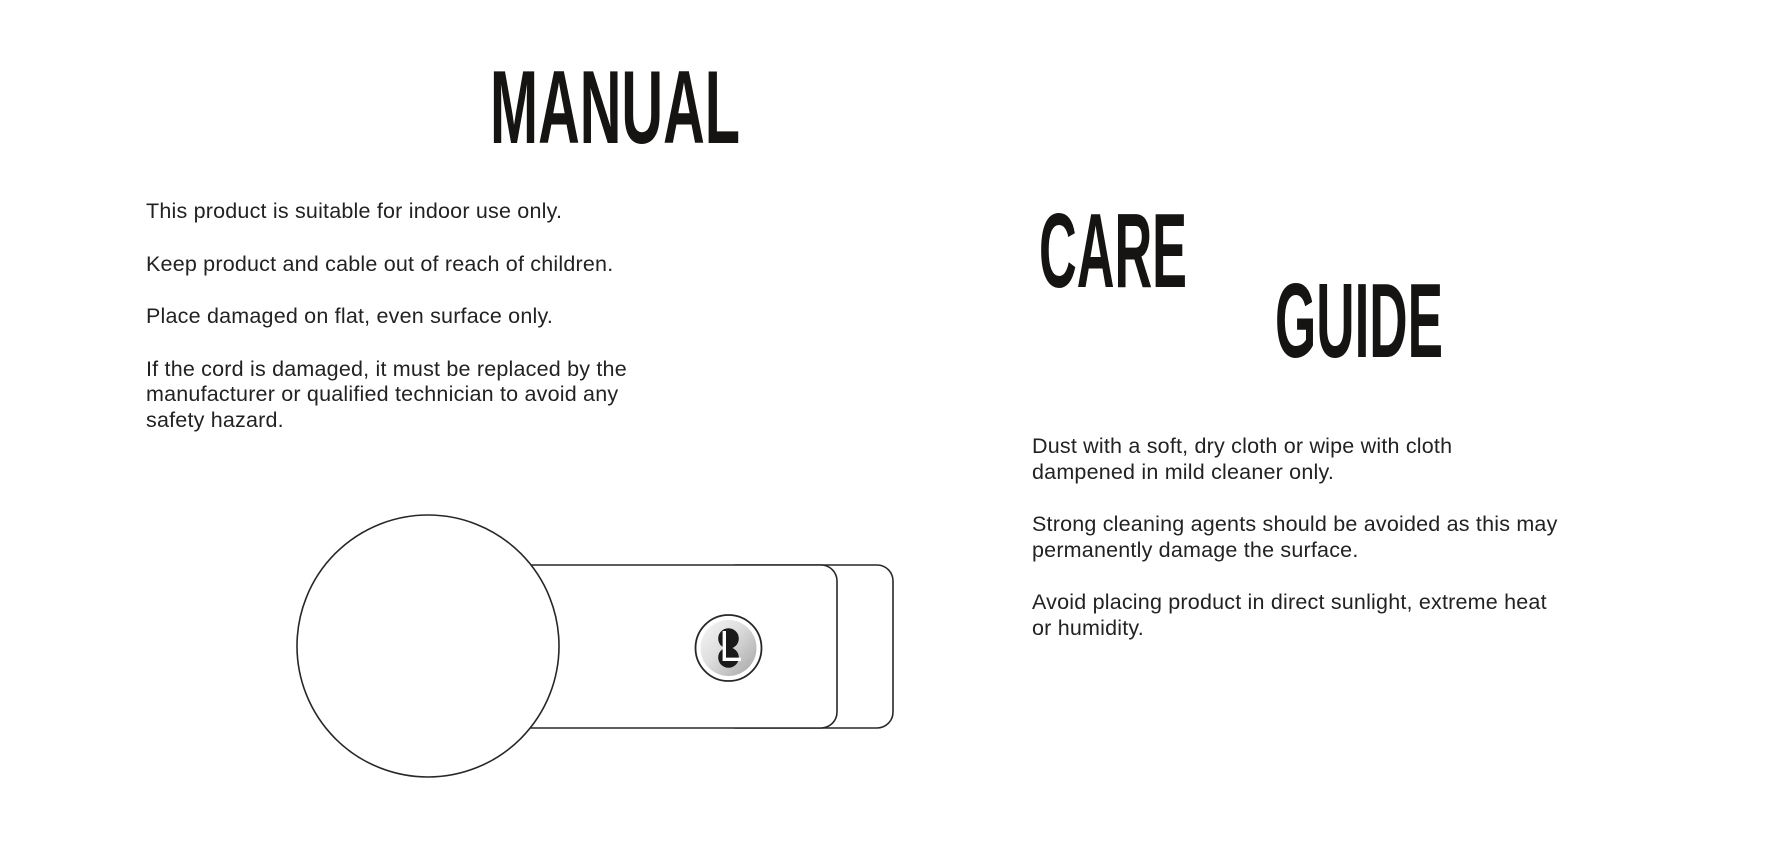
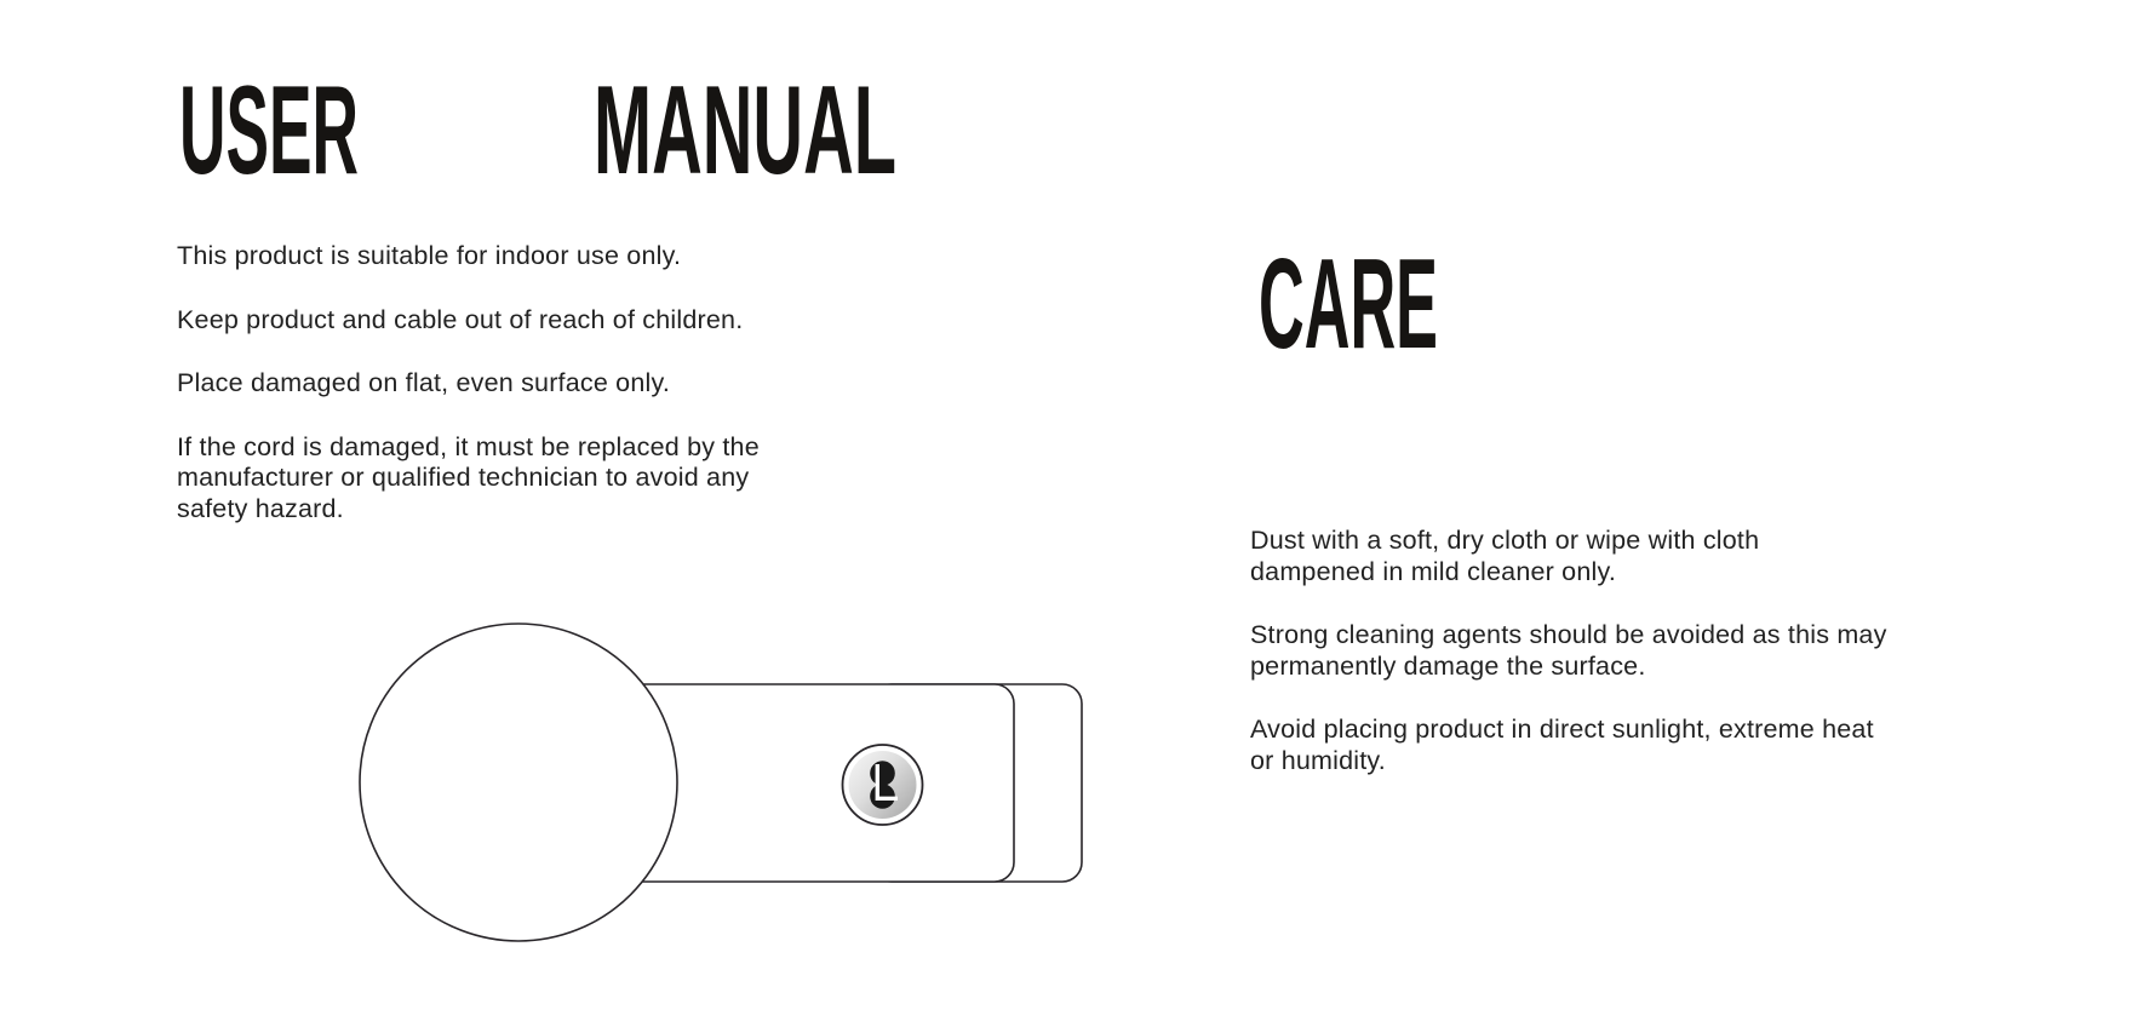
+ USER
  MANUAL
  CARE
- GUIDE
  This product is suitable for indoor use only.
  Keep product and cable out of reach of children.
  Place damaged on flat, even surface only.
  If the cord is damaged, it must be replaced by the
  manufacturer or qualified technician to avoid any
  safety hazard.
  Dust with a soft, dry cloth or wipe with cloth
  dampened in mild cleaner only.
  Strong cleaning agents should be avoided as this may
  permanently damage the surface.
  Avoid placing product in direct sunlight, extreme heat
  or humidity.
